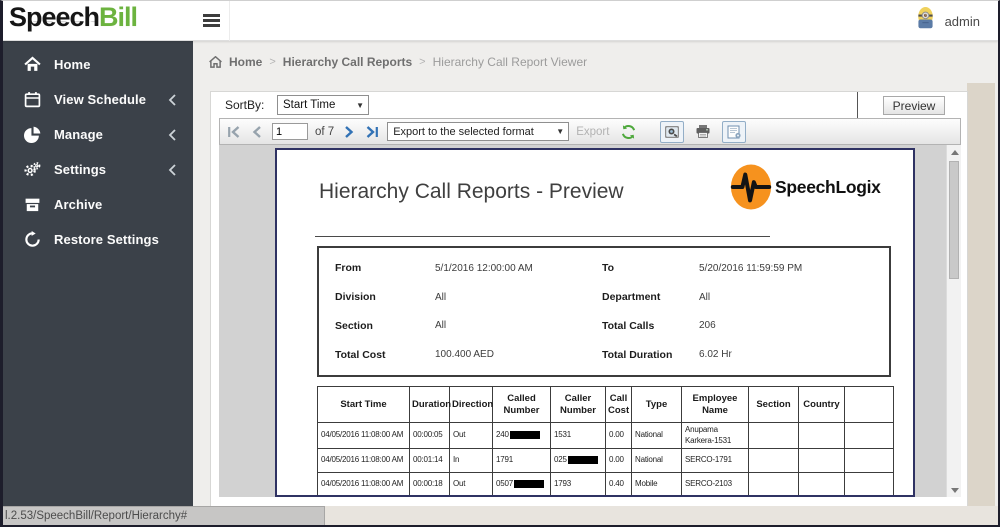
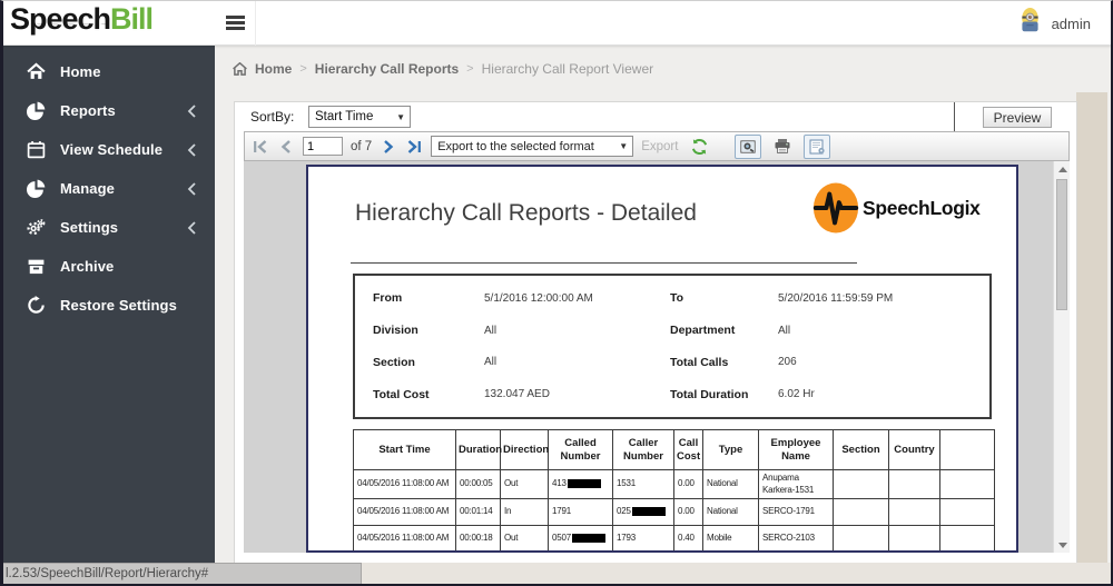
  SpeechBill
  admin
  Home
+ Reports
  View Schedule
  Manage
  Settings
  Archive
  Restore Settings
  Home
  >
  Hierarchy Call Reports
  >
  Hierarchy Call Report Viewer
  SortBy:
  Start Time
  ▼
  Preview
  1
  of 7
  Export to the selected format
  ▼
  Export
- Hierarchy Call Reports - Preview
+ Hierarchy Call Reports - Detailed
  SpeechLogix
  From
  5/1/2016 12:00:00 AM
  To
  5/20/2016 11:59:59 PM
  Division
  All
  Department
  All
  Section
  All
  Total Calls
  206
  Total Cost
- 100.400 AED
+ 132.047 AED
  Total Duration
  6.02 Hr
  Start Time	Duration	Direction	Called Number	Caller Number	Call Cost	Type	Employee Name	Section	Country
- 04/05/2016 11:08:00 AM	00:00:05	Out	240	1531	0.00	National	Anupama Karkera-1531
+ 04/05/2016 11:08:00 AM	00:00:05	Out	413	1531	0.00	National	Anupama Karkera-1531
  04/05/2016 11:08:00 AM	00:01:14	In	1791	025	0.00	National	SERCO-1791
  04/05/2016 11:08:00 AM	00:00:18	Out	0507	1793	0.40	Mobile	SERCO-2103
  l.2.53/SpeechBill/Report/Hierarchy#
